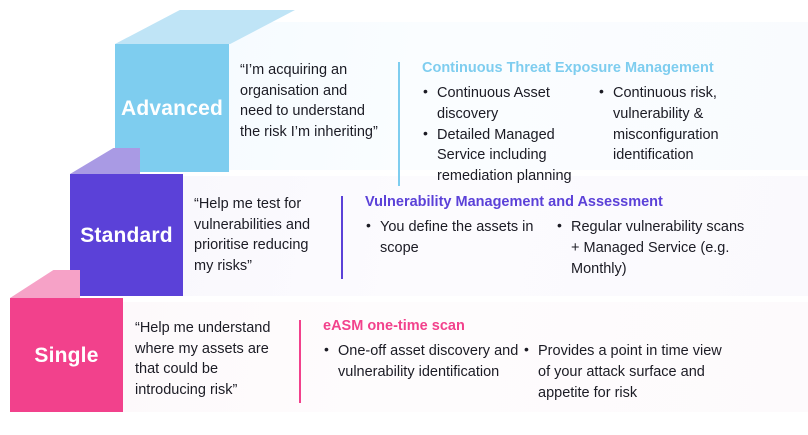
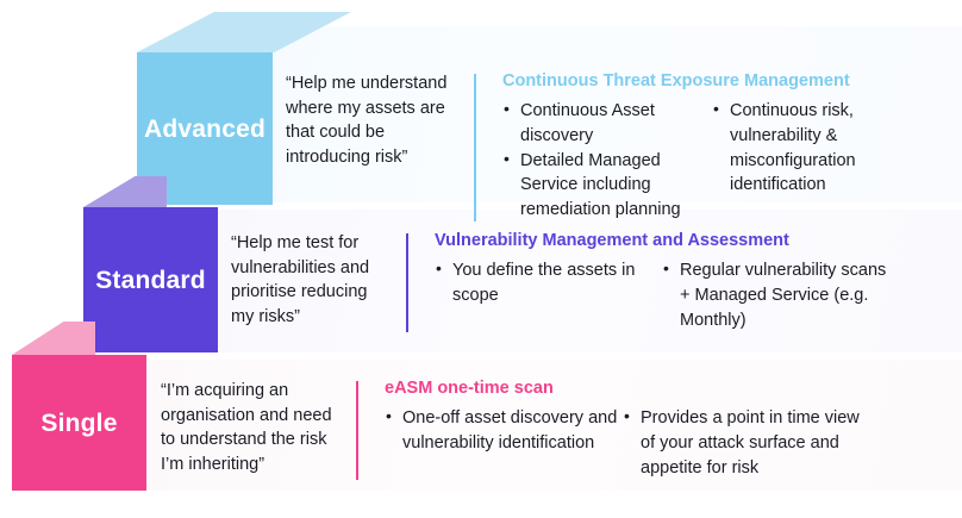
  Advanced
- “I’m acquiring an organisation and need to understand the risk I’m inheriting”
+ “Help me understand where my assets are that could be introducing risk”
  Continuous Threat Exposure Management
  Continuous Asset discovery
  Detailed Managed Service including remediation planning
  Continuous risk, vulnerability & misconfiguration identification
  Standard
  “Help me test for vulnerabilities and prioritise reducing my risks”
  Vulnerability Management and Assessment
  You define the assets in scope
  Regular vulnerability scans + Managed Service (e.g. Monthly)
  Single
- “Help me understand where my assets are that could be introducing risk”
+ “I’m acquiring an organisation and need to understand the risk I’m inheriting”
  eASM one-time scan
  One-off asset discovery and vulnerability identification
  Provides a point in time view of your attack surface and appetite for risk
